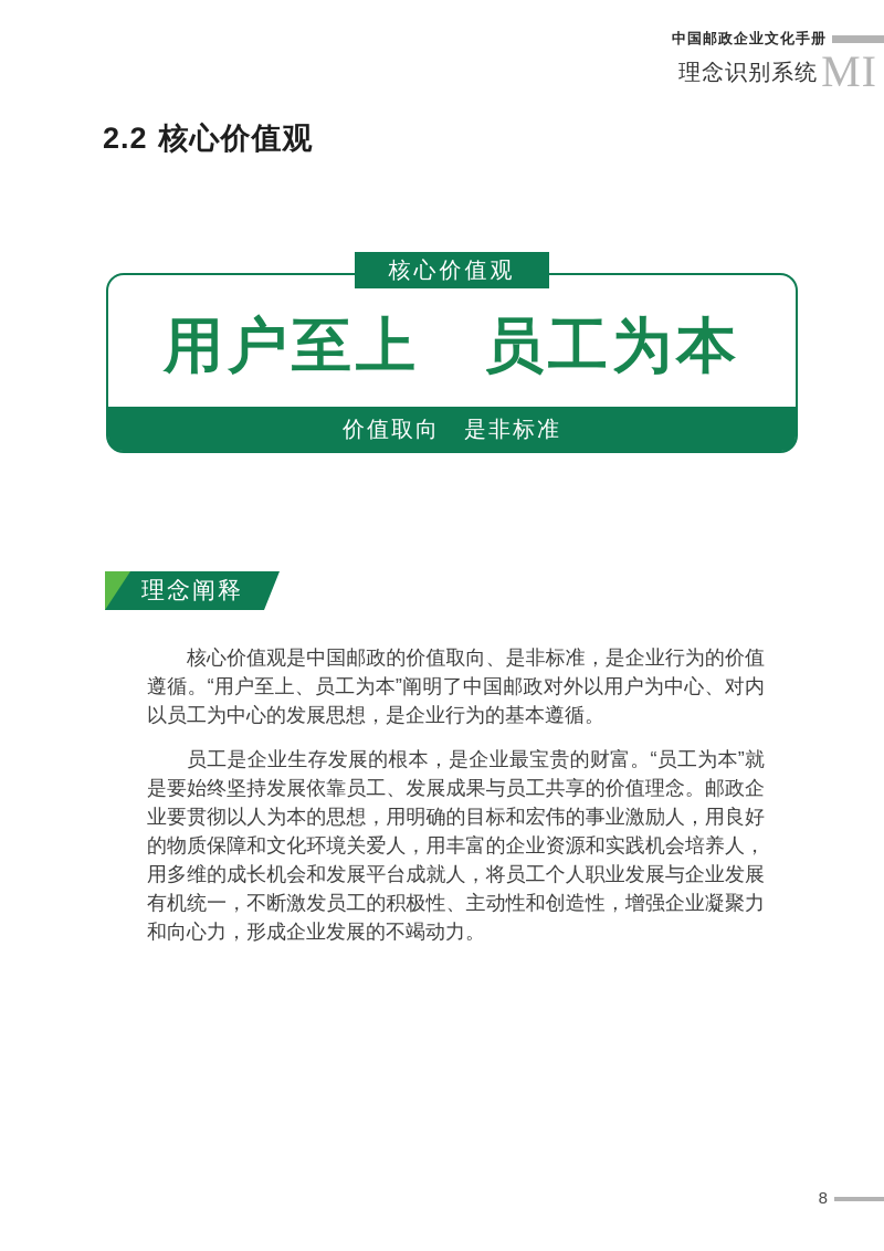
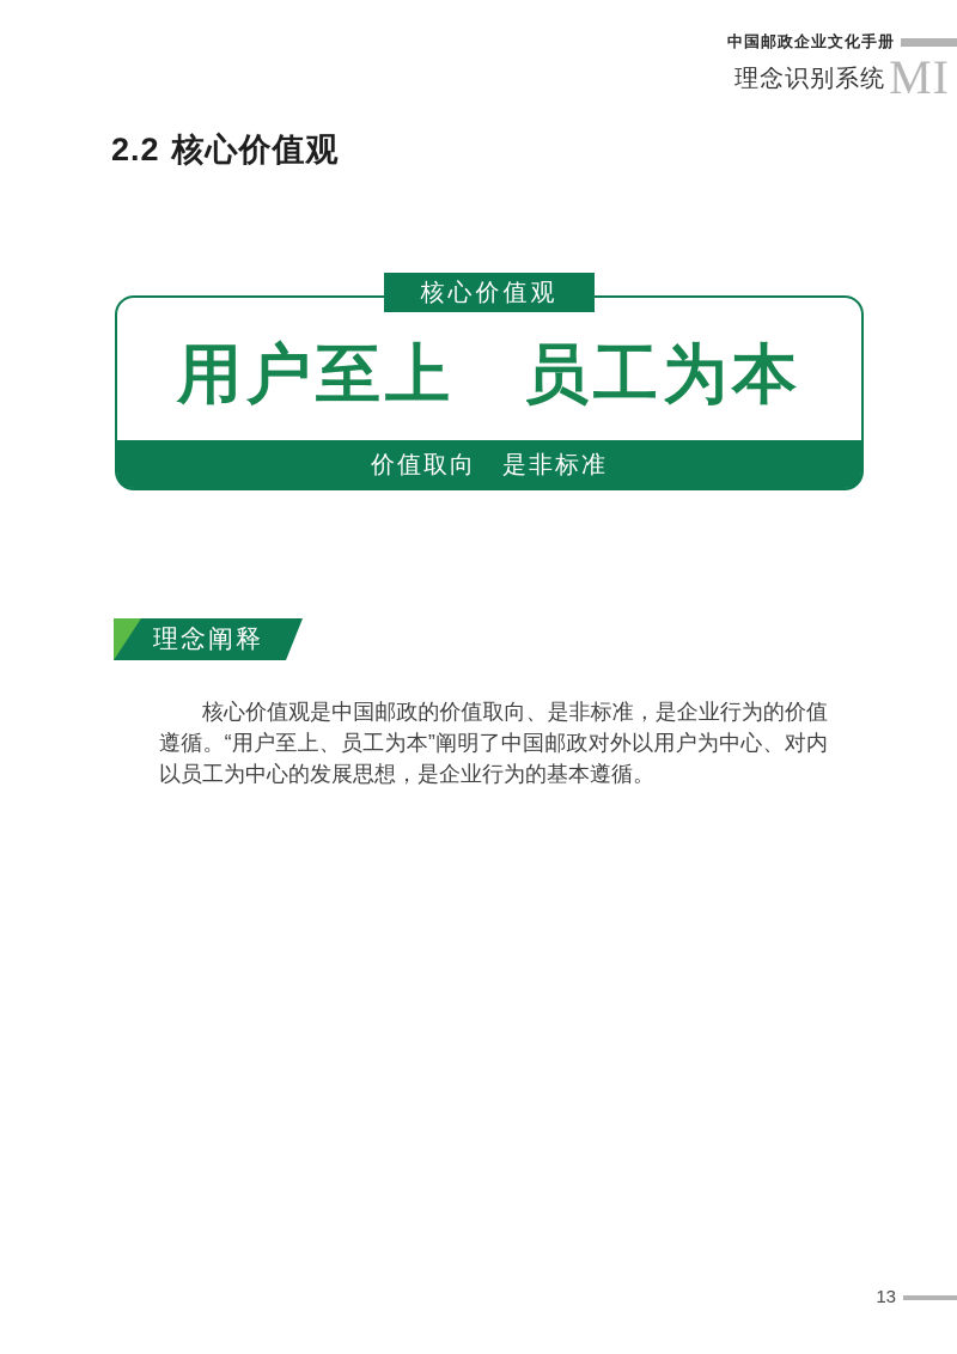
  中国邮政企业文化手册
  理念识别系统
  MI
  2.2 核心价值观
  核心价值观
  用户至上 员工为本
  价值取向 是非标准
  理念阐释
  核心价值观是中国邮政的价值取向、是非标准，是企业行为的价值遵循。“用户至上、员工为本”阐明了中国邮政对外以用户为中心、对内以员工为中心的发展思想，是企业行为的基本遵循。
- 员工是企业生存发展的根本，是企业最宝贵的财富。“员工为本”就是要始终坚持发展依靠员工、发展成果与员工共享的价值理念。邮政企业要贯彻以人为本的思想，用明确的目标和宏伟的事业激励人，用良好的物质保障和文化环境关爱人，用丰富的企业资源和实践机会培养人，用多维的成长机会和发展平台成就人，将员工个人职业发展与企业发展有机统一，不断激发员工的积极性、主动性和创造性，增强企业凝聚力和向心力，形成企业发展的不竭动力。
- 8
+ 13
